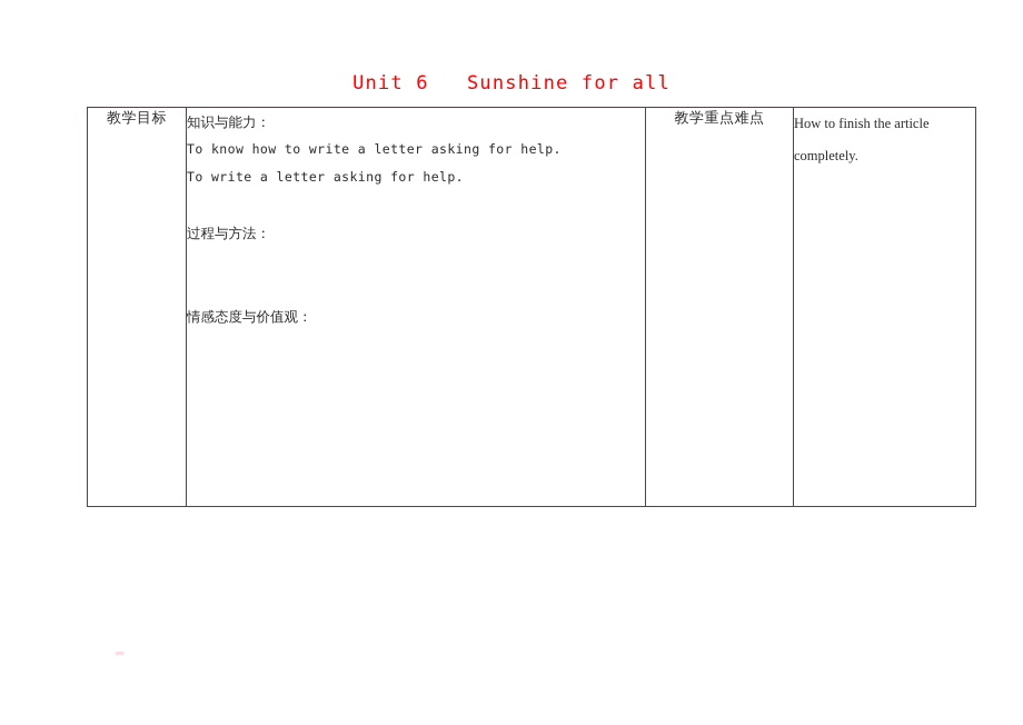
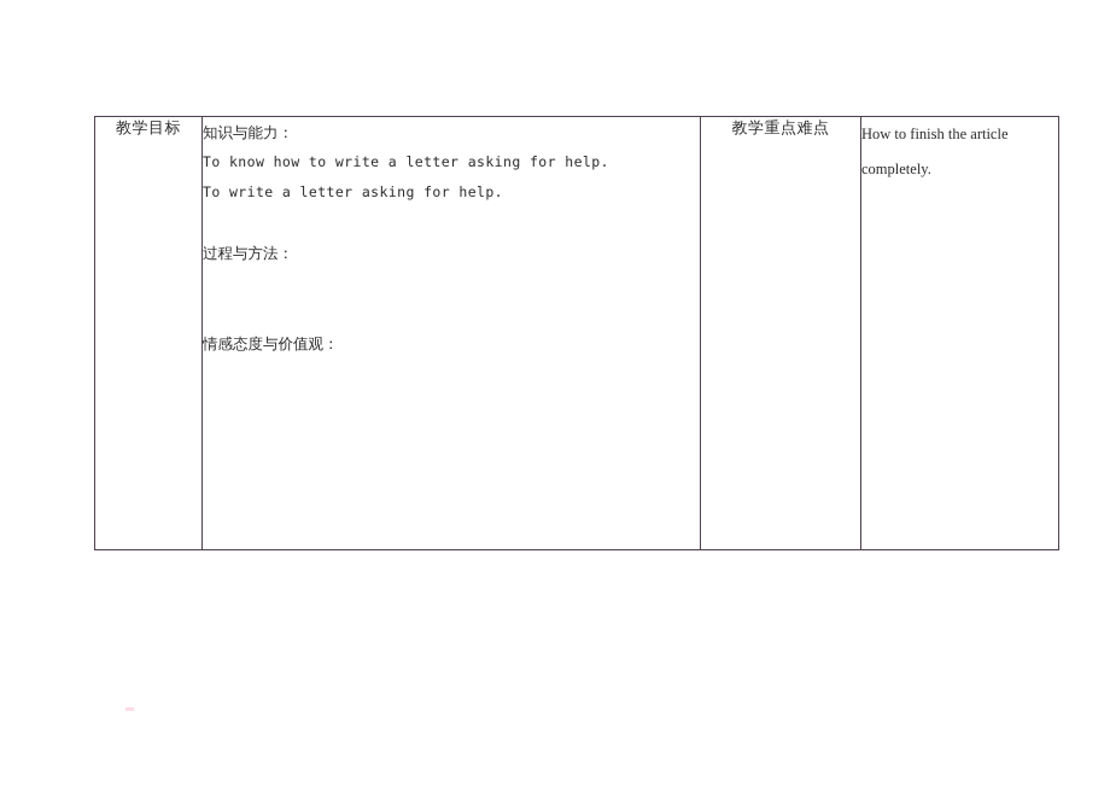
- Unit 6 Sunshine for all
  教学目标	知识与能力： To know how to write a letter asking for help. To write a letter asking for help. 过程与方法： 情感态度与价值观：	教学重点难点	How to finish the article completely.
